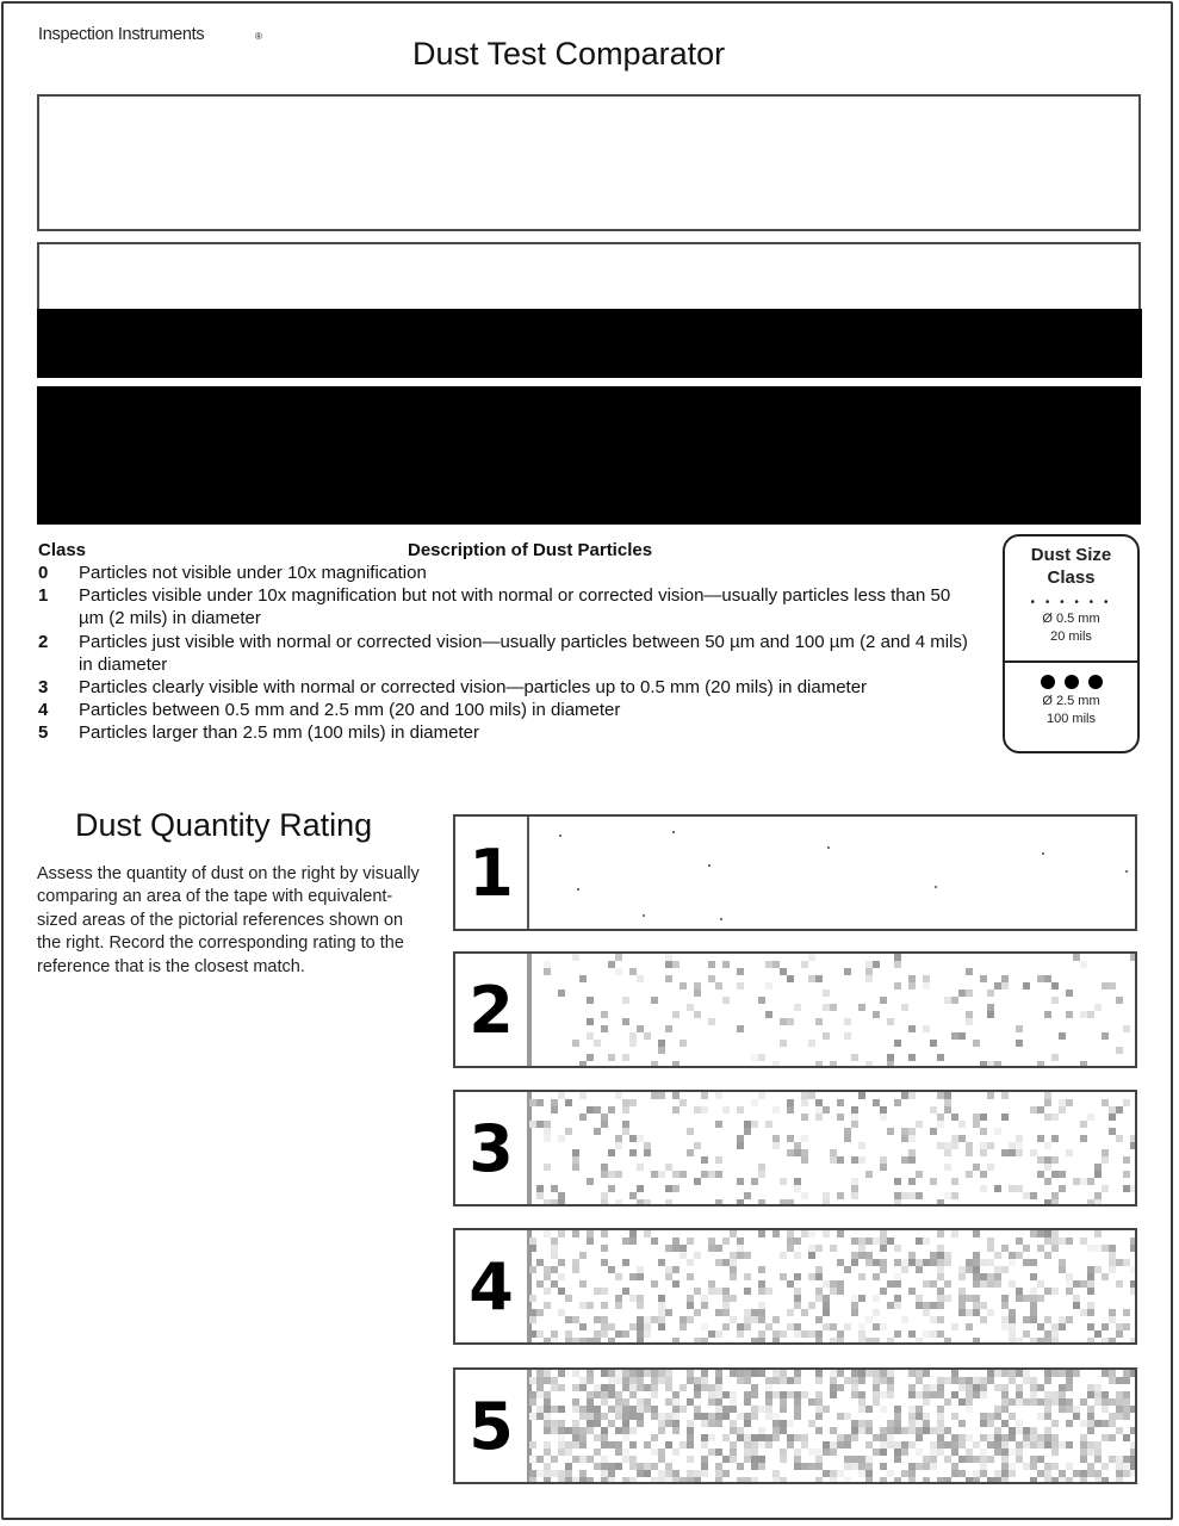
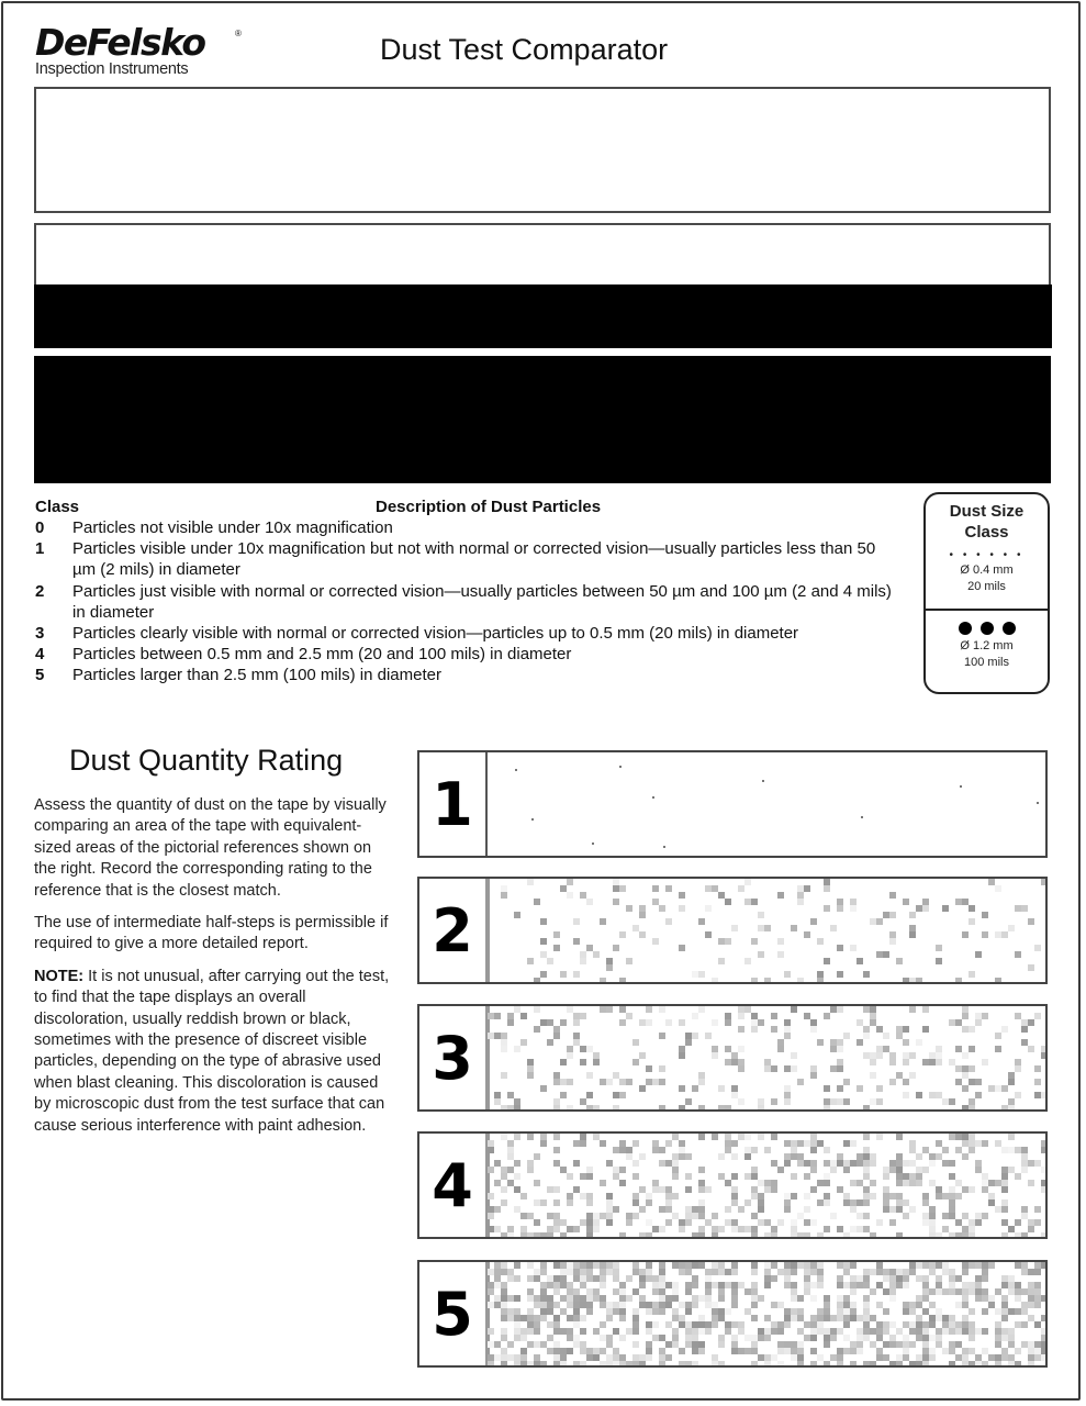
+ DeFelsko
  ®
  Inspection Instruments
  Dust Test Comparator
  Class
  Description of Dust Particles
  0
  Particles not visible under 10x magnification
  1
  Particles visible under 10x magnification but not with normal or corrected vision—usually particles less than 50 µm (2 mils) in diameter
  2
  Particles just visible with normal or corrected vision—usually particles between 50 µm and 100 µm (2 and 4 mils) in diameter
  3
  Particles clearly visible with normal or corrected vision—particles up to 0.5 mm (20 mils) in diameter
  4
  Particles between 0.5 mm and 2.5 mm (20 and 100 mils) in diameter
  5
  Particles larger than 2.5 mm (100 mils) in diameter
  Dust Size
  Class
  • • • • • •
- Ø 0.5 mm
+ Ø 0.4 mm
  20 mils
- Ø 2.5 mm
+ Ø 1.2 mm
  100 mils
  Dust Quantity Rating
- Assess the quantity of dust on the right by visually comparing an area of the tape with equivalent-sized areas of the pictorial references shown on the right. Record the corresponding rating to the reference that is the closest match.
+ Assess the quantity of dust on the tape by visually comparing an area of the tape with equivalent-sized areas of the pictorial references shown on the right. Record the corresponding rating to the reference that is the closest match.
+ The use of intermediate half-steps is permissible if required to give a more detailed report.
+ NOTE: It is not unusual, after carrying out the test, to find that the tape displays an overall discoloration, usually reddish brown or black, sometimes with the presence of discreet visible particles, depending on the type of abrasive used when blast cleaning. This discoloration is caused by microscopic dust from the test surface that can cause serious interference with paint adhesion.
  1
  2
  3
  4
  5
